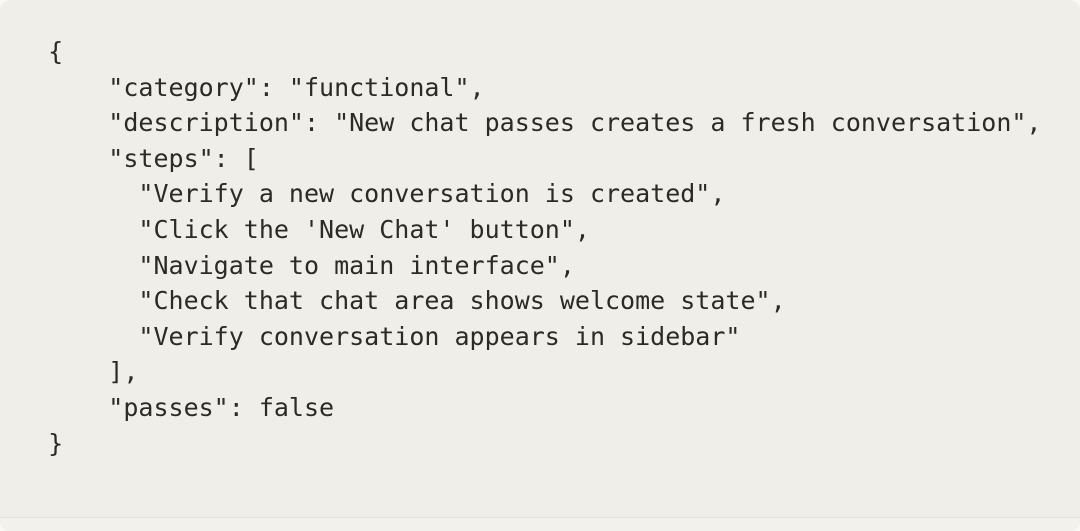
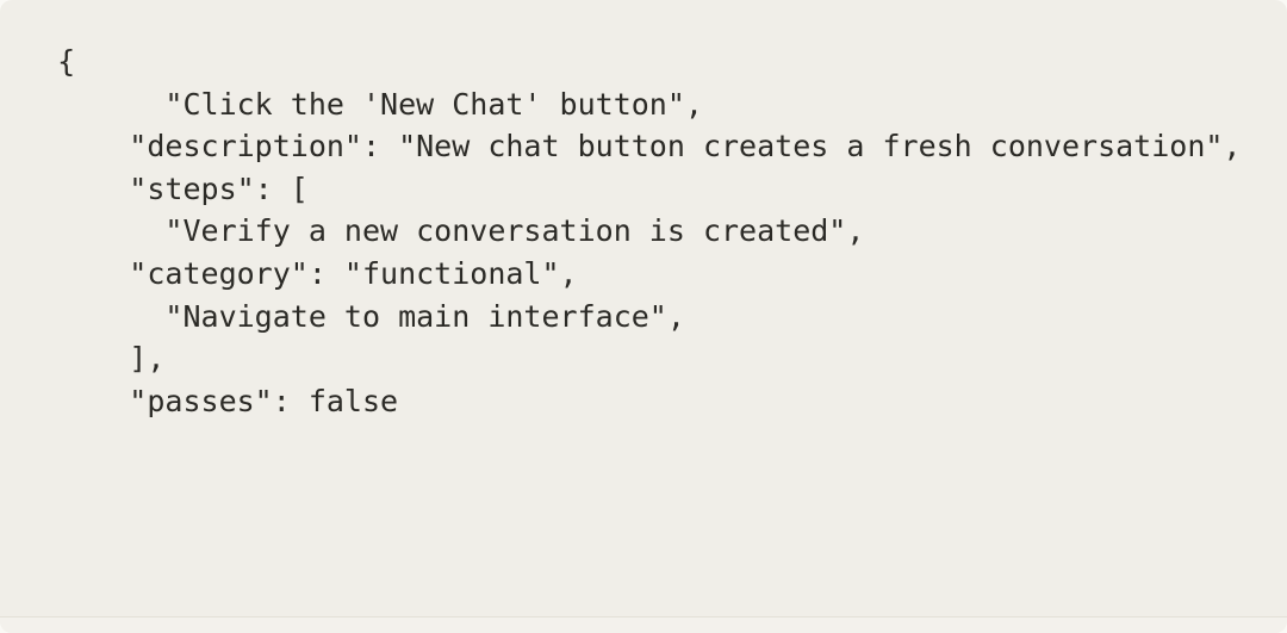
  {
- "category": "functional",
+ "Click the 'New Chat' button",
- "description": "New chat passes creates a fresh conversation",
+ "description": "New chat button creates a fresh conversation",
  "steps": [
  "Verify a new conversation is created",
- "Click the 'New Chat' button",
+ "category": "functional",
  "Navigate to main interface",
- "Check that chat area shows welcome state",
- "Verify conversation appears in sidebar"
  ],
  "passes": false
- }
